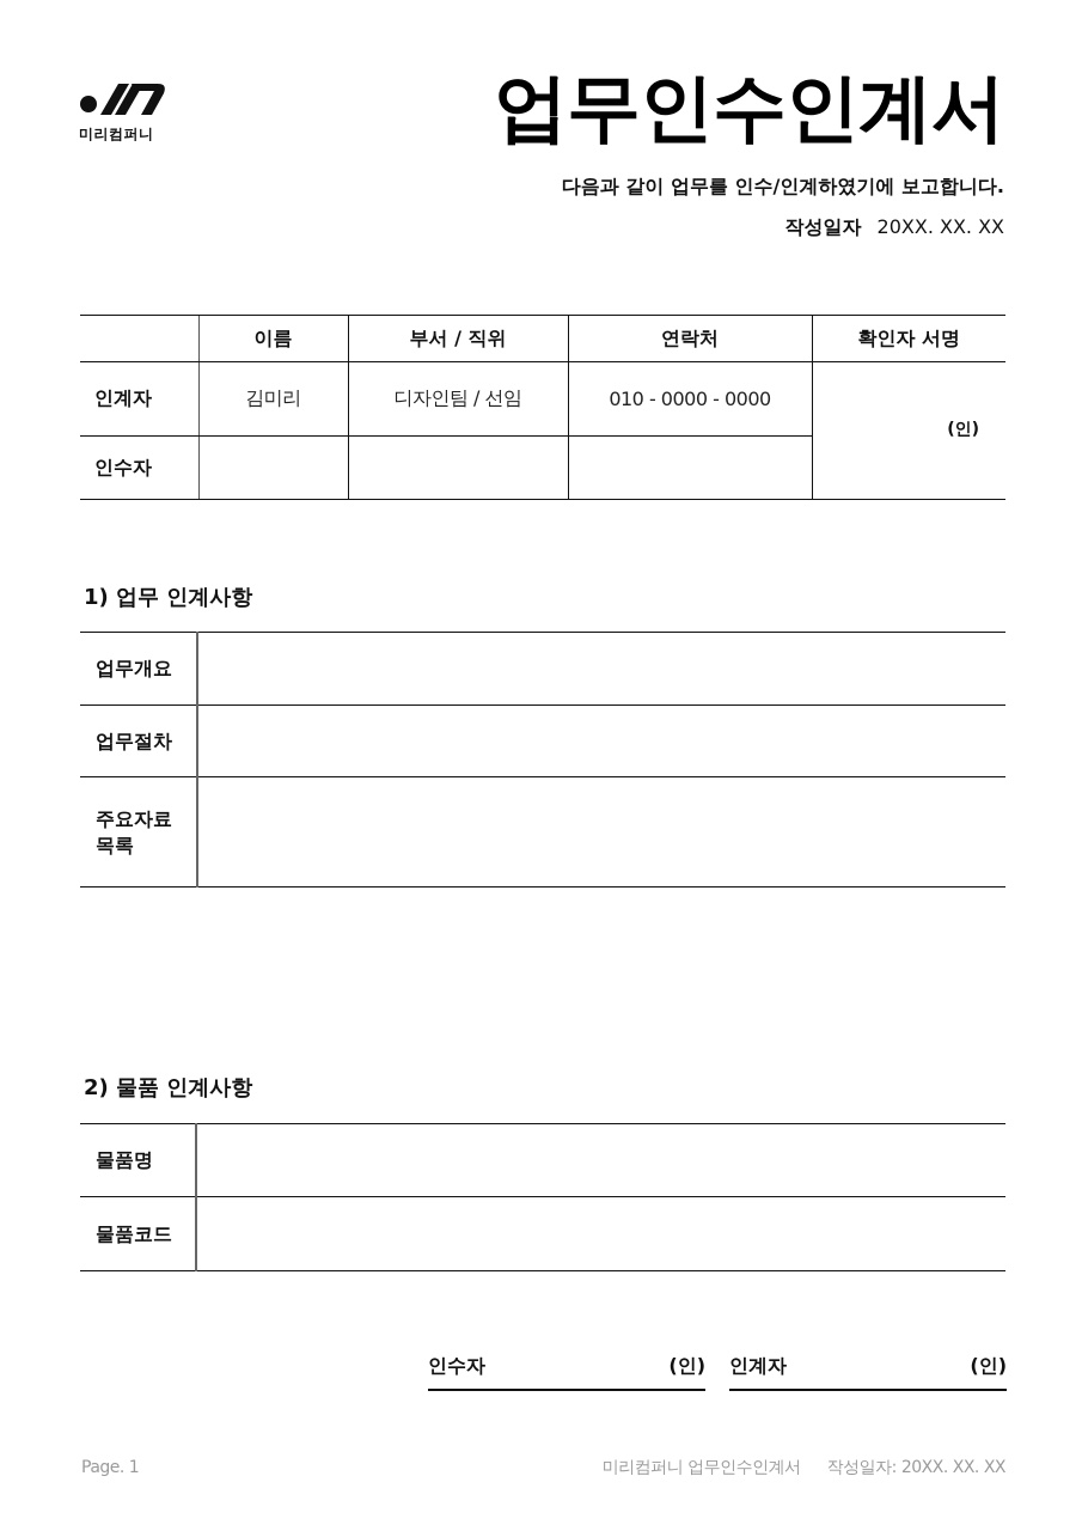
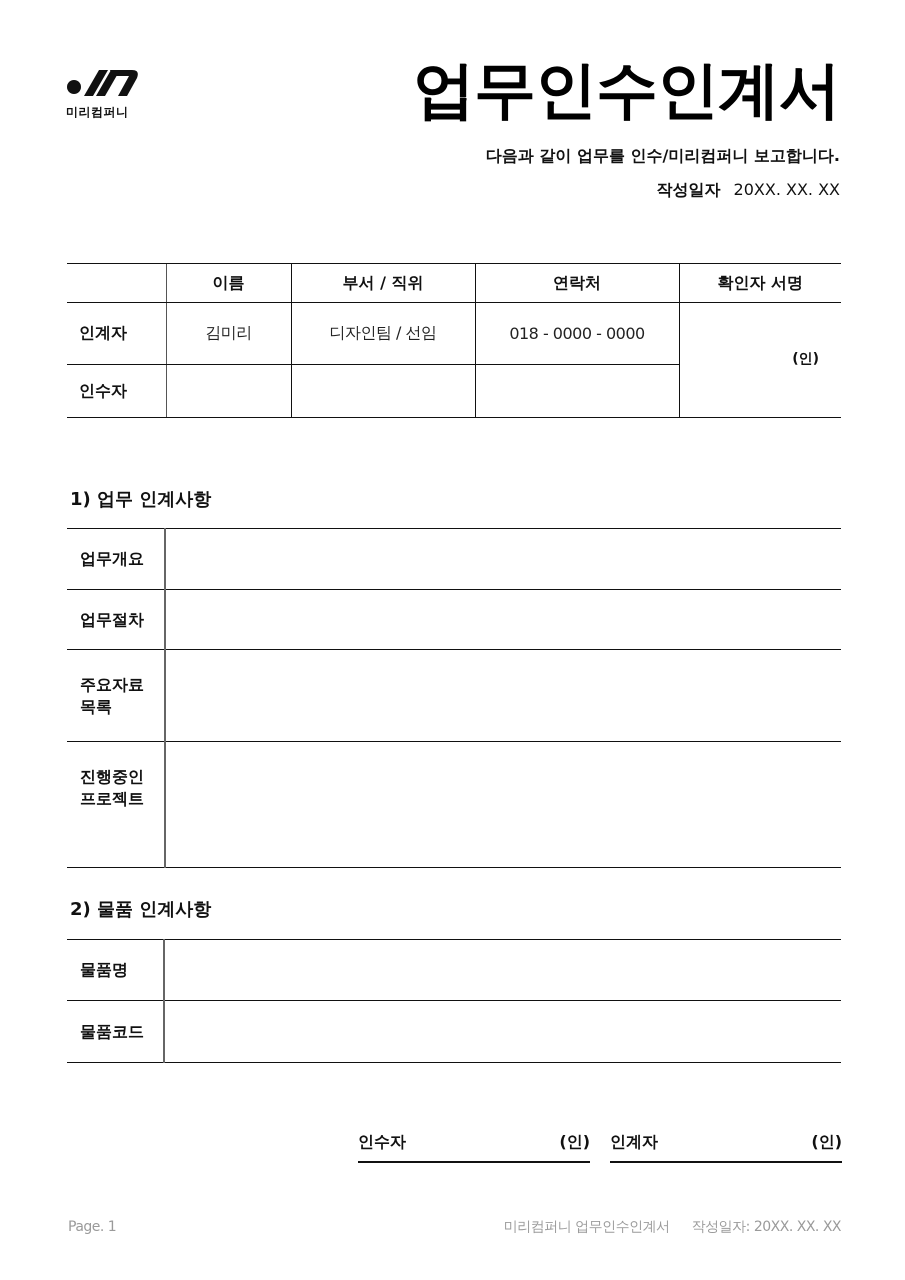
  미리컴퍼니
  업무인수인계서
- 다음과 같이 업무를 인수/인계하였기에 보고합니다.
+ 다음과 같이 업무를 인수/미리컴퍼니 보고합니다.
  작성일자 20XX. XX. XX
  	이름	부서 / 직위	연락처	확인자 서명
- 인계자	김미리	디자인팀 / 선임	010 - 0000 - 0000	(인)
+ 인계자	김미리	디자인팀 / 선임	018 - 0000 - 0000	(인)
  인수자
  1) 업무 인계사항
  업무개요
  업무절차
  주요자료 목록
+ 진행중인 프로젝트
  2) 물품 인계사항
  물품명
  물품코드
  인수자
  (인)
  인계자
  (인)
  Page. 1
  미리컴퍼니 업무인수인계서 작성일자: 20XX. XX. XX
